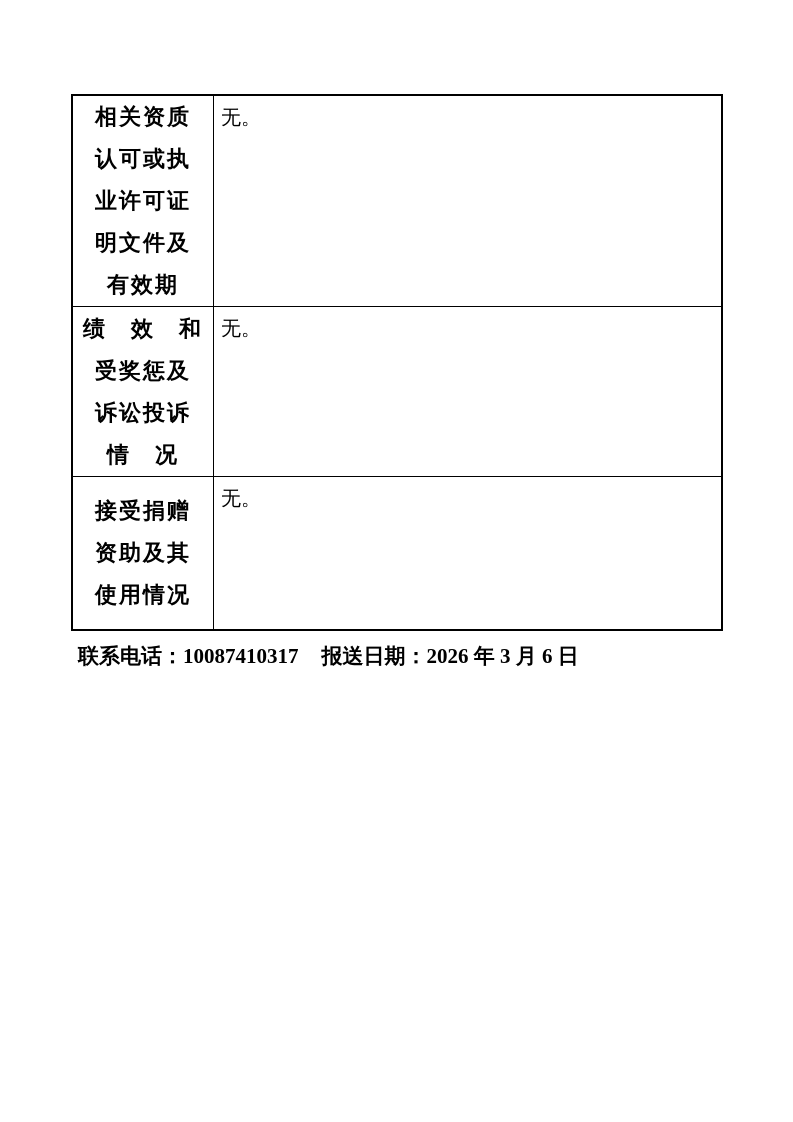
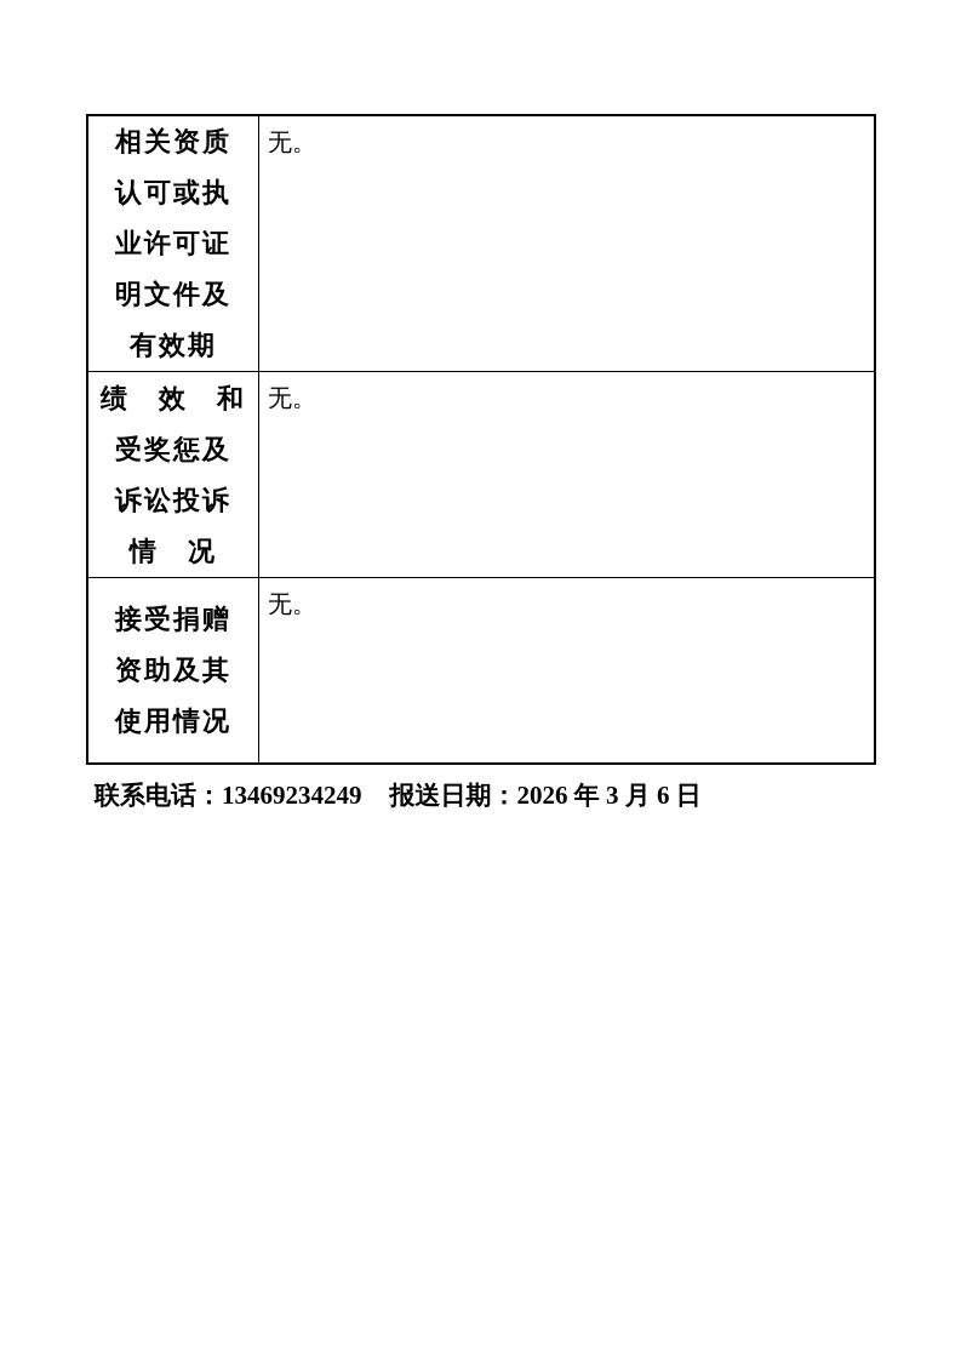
  相关资质
  认可或执
  业许可证
  明文件及
  有效期
  无。
  绩 效 和
  受奖惩及
  诉讼投诉
  情 况
  无。
  接受捐赠
  资助及其
  使用情况
  无。
- 联系电话：10087410317
+ 联系电话：13469234249
  报送日期：2026 年 3 月 6 日
